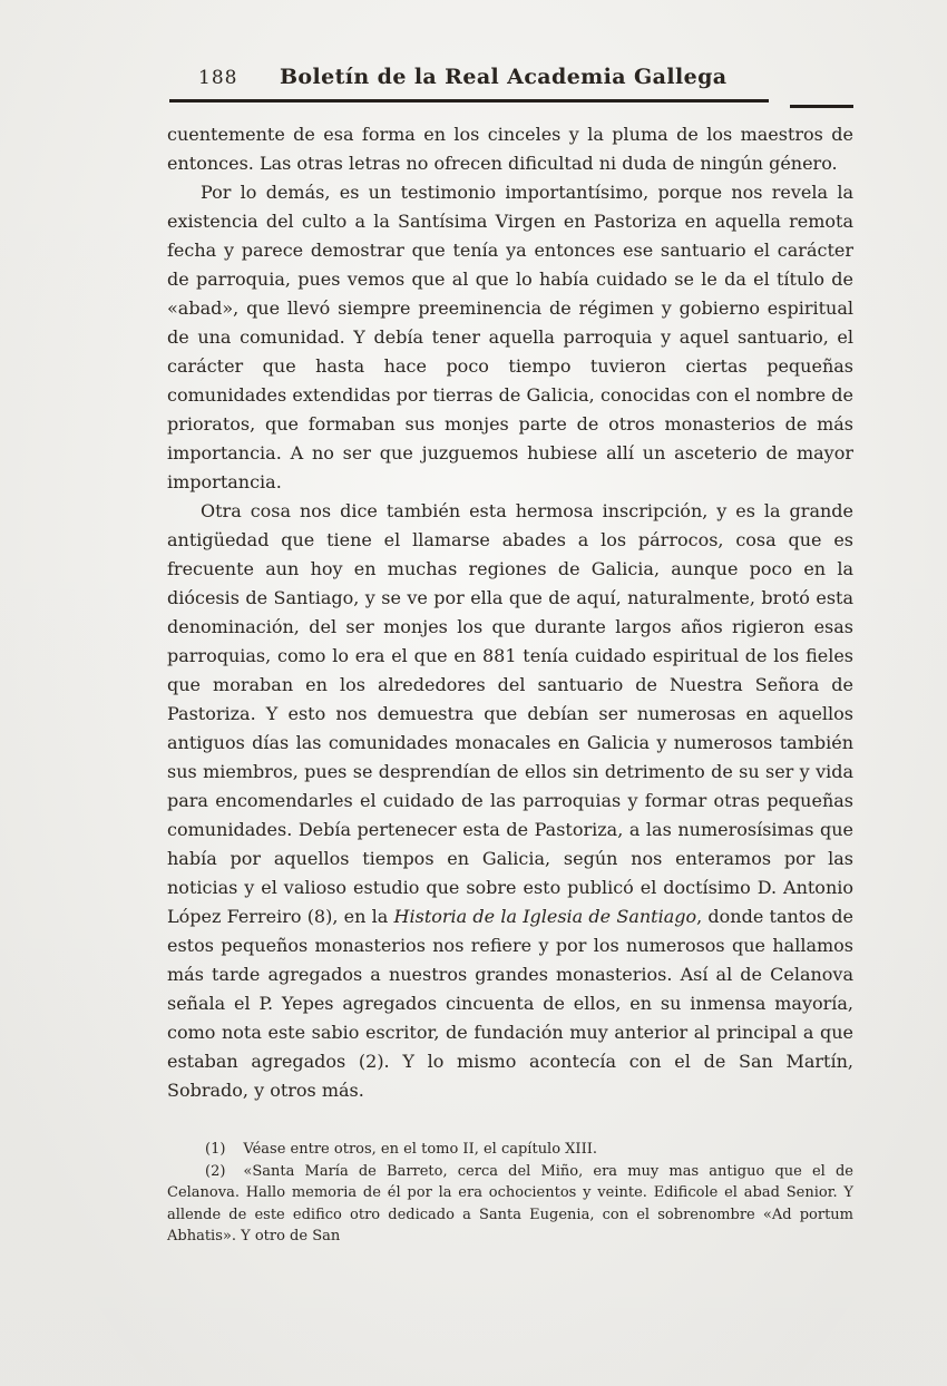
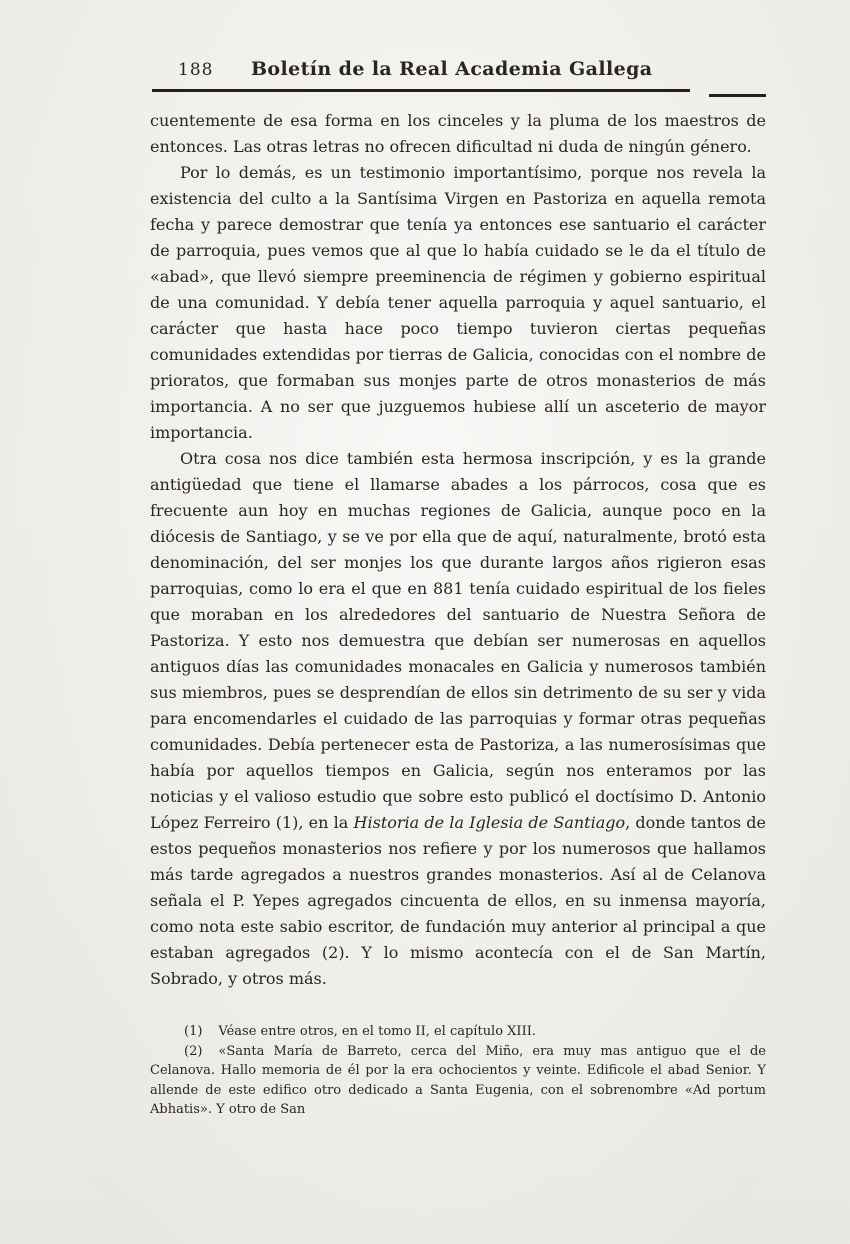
  188
  Boletín de la Real Academia Gallega
  cuentemente de esa forma en los cinceles y la pluma de los maestros de entonces. Las otras letras no ofrecen dificultad ni duda de ningún género.
  Por lo demás, es un testimonio importantísimo, porque nos revela la existencia del culto a la Santísima Virgen en Pastoriza en aquella remota fecha y parece demostrar que tenía ya entonces ese santuario el carácter de parroquia, pues vemos que al que lo había cuidado se le da el título de «abad», que llevó siempre preeminencia de régimen y gobierno espiritual de una comunidad. Y debía tener aquella parroquia y aquel santuario, el carácter que hasta hace poco tiempo tuvieron ciertas pequeñas comunidades extendidas por tierras de Galicia, conocidas con el nombre de prioratos, que formaban sus monjes parte de otros monasterios de más importancia. A no ser que juzguemos hubiese allí un asceterio de mayor importancia.
- Otra cosa nos dice también esta hermosa inscripción, y es la grande antigüedad que tiene el llamarse abades a los párrocos, cosa que es frecuente aun hoy en muchas regiones de Galicia, aunque poco en la diócesis de Santiago, y se ve por ella que de aquí, naturalmente, brotó esta denominación, del ser monjes los que durante largos años rigieron esas parroquias, como lo era el que en 881 tenía cuidado espiritual de los fieles que moraban en los alrededores del santuario de Nuestra Señora de Pastoriza. Y esto nos demuestra que debían ser numerosas en aquellos antiguos días las comunidades monacales en Galicia y numerosos también sus miembros, pues se desprendían de ellos sin detrimento de su ser y vida para encomendarles el cuidado de las parroquias y formar otras pequeñas comunidades. Debía pertenecer esta de Pastoriza, a las numerosísimas que había por aquellos tiempos en Galicia, según nos enteramos por las noticias y el valioso estudio que sobre esto publicó el doctísimo D. Antonio López Ferreiro (8), en la Historia de la Iglesia de Santiago, donde tantos de estos pequeños monasterios nos refiere y por los numerosos que hallamos más tarde agregados a nuestros grandes monasterios. Así al de Celanova señala el P. Yepes agregados cincuenta de ellos, en su inmensa mayoría, como nota este sabio escritor, de fundación muy anterior al principal a que estaban agregados (2). Y lo mismo acontecía con el de San Martín, Sobrado, y otros más.
+ Otra cosa nos dice también esta hermosa inscripción, y es la grande antigüedad que tiene el llamarse abades a los párrocos, cosa que es frecuente aun hoy en muchas regiones de Galicia, aunque poco en la diócesis de Santiago, y se ve por ella que de aquí, naturalmente, brotó esta denominación, del ser monjes los que durante largos años rigieron esas parroquias, como lo era el que en 881 tenía cuidado espiritual de los fieles que moraban en los alrededores del santuario de Nuestra Señora de Pastoriza. Y esto nos demuestra que debían ser numerosas en aquellos antiguos días las comunidades monacales en Galicia y numerosos también sus miembros, pues se desprendían de ellos sin detrimento de su ser y vida para encomendarles el cuidado de las parroquias y formar otras pequeñas comunidades. Debía pertenecer esta de Pastoriza, a las numerosísimas que había por aquellos tiempos en Galicia, según nos enteramos por las noticias y el valioso estudio que sobre esto publicó el doctísimo D. Antonio López Ferreiro (1), en la Historia de la Iglesia de Santiago, donde tantos de estos pequeños monasterios nos refiere y por los numerosos que hallamos más tarde agregados a nuestros grandes monasterios. Así al de Celanova señala el P. Yepes agregados cincuenta de ellos, en su inmensa mayoría, como nota este sabio escritor, de fundación muy anterior al principal a que estaban agregados (2). Y lo mismo acontecía con el de San Martín, Sobrado, y otros más.
  (1) Véase entre otros, en el tomo II, el capítulo XIII.
  (2) «Santa María de Barreto, cerca del Miño, era muy mas antiguo que el de Celanova. Hallo memoria de él por la era ochocientos y veinte. Edificole el abad Senior. Y allende de este edifico otro dedicado a Santa Eugenia, con el sobrenombre «Ad portum Abhatis». Y otro de San
